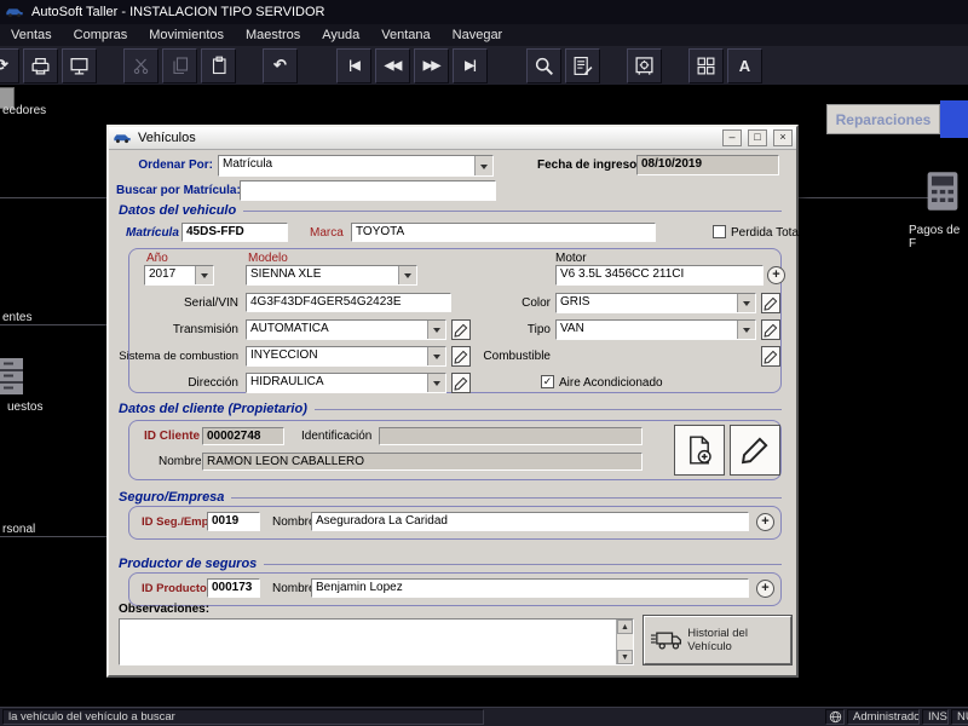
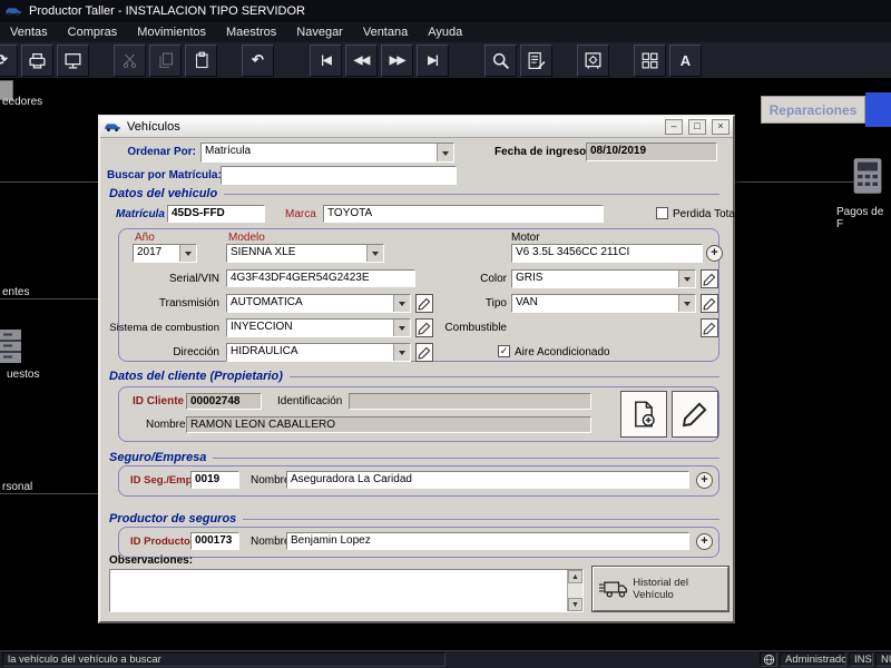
- AutoSoft Taller - INSTALACION TIPO SERVIDOR
+ Productor Taller - INSTALACION TIPO SERVIDOR
  Ventas
  Compras
  Movimientos
  Maestros
- Ayuda
+ Navegar
  Ventana
- Navegar
+ Ayuda
  ⟳
  ↶
  |◀
  ◀◀
  ▶▶
  ▶|
  A
  eedores
  entes
  uestos
  rsonal
  Reparaciones
  Pagos de F
  Vehículos
  –
  □
  ×
  Ordenar Por:
  Matrícula
  Fecha de ingreso
  08/10/2019
  Buscar por Matrícula
  Datos del vehiculo
  Matrícula
  45DS-FFD
  Marca
  TOYOTA
  Perdida Total
  Año
  2017
  Modelo
  SIENNA XLE
  Motor
  V6 3.5L 3456CC 211CI
  +
  Serial/VIN
  4G3F43DF4GER54G2423E
  Color
  GRIS
  Transmisión
  AUTOMATICA
  Tipo
  VAN
  Sistema de combustion
  INYECCION
  Combustible
  Dirección
  HIDRAULICA
  ✓
  Aire Acondicionado
  Datos del cliente (Propietario)
  ID Cliente
  00002748
  Identificación
  Nombre
  RAMON LEON CABALLERO
  Seguro/Empresa
  ID Seg./Emp
  0019
  Nombr
  Aseguradora La Caridad
  +
  Productor de seguros
  ID Producto
  000173
  Nombr
  Benjamin Lopez
  +
  Observaciones:
  Historial del Vehículo
  la vehículo del vehículo a buscar
  Administrado
  INS
